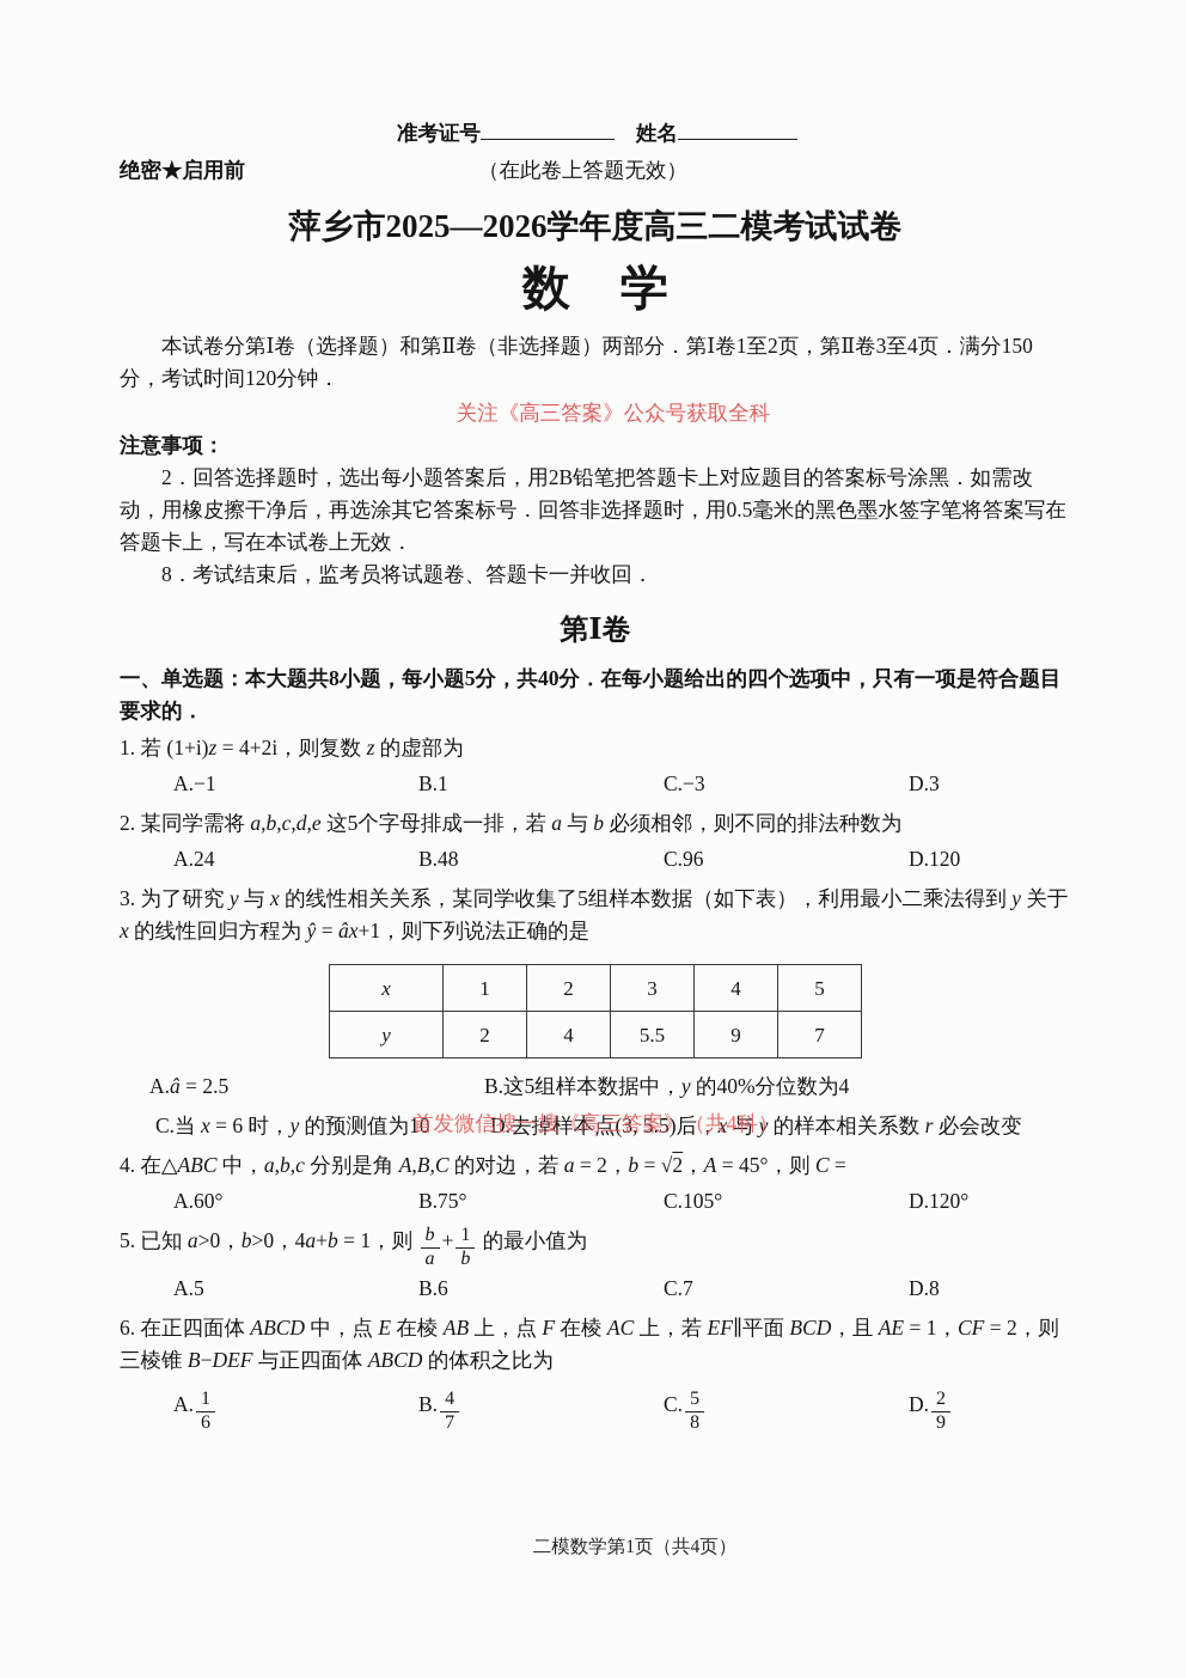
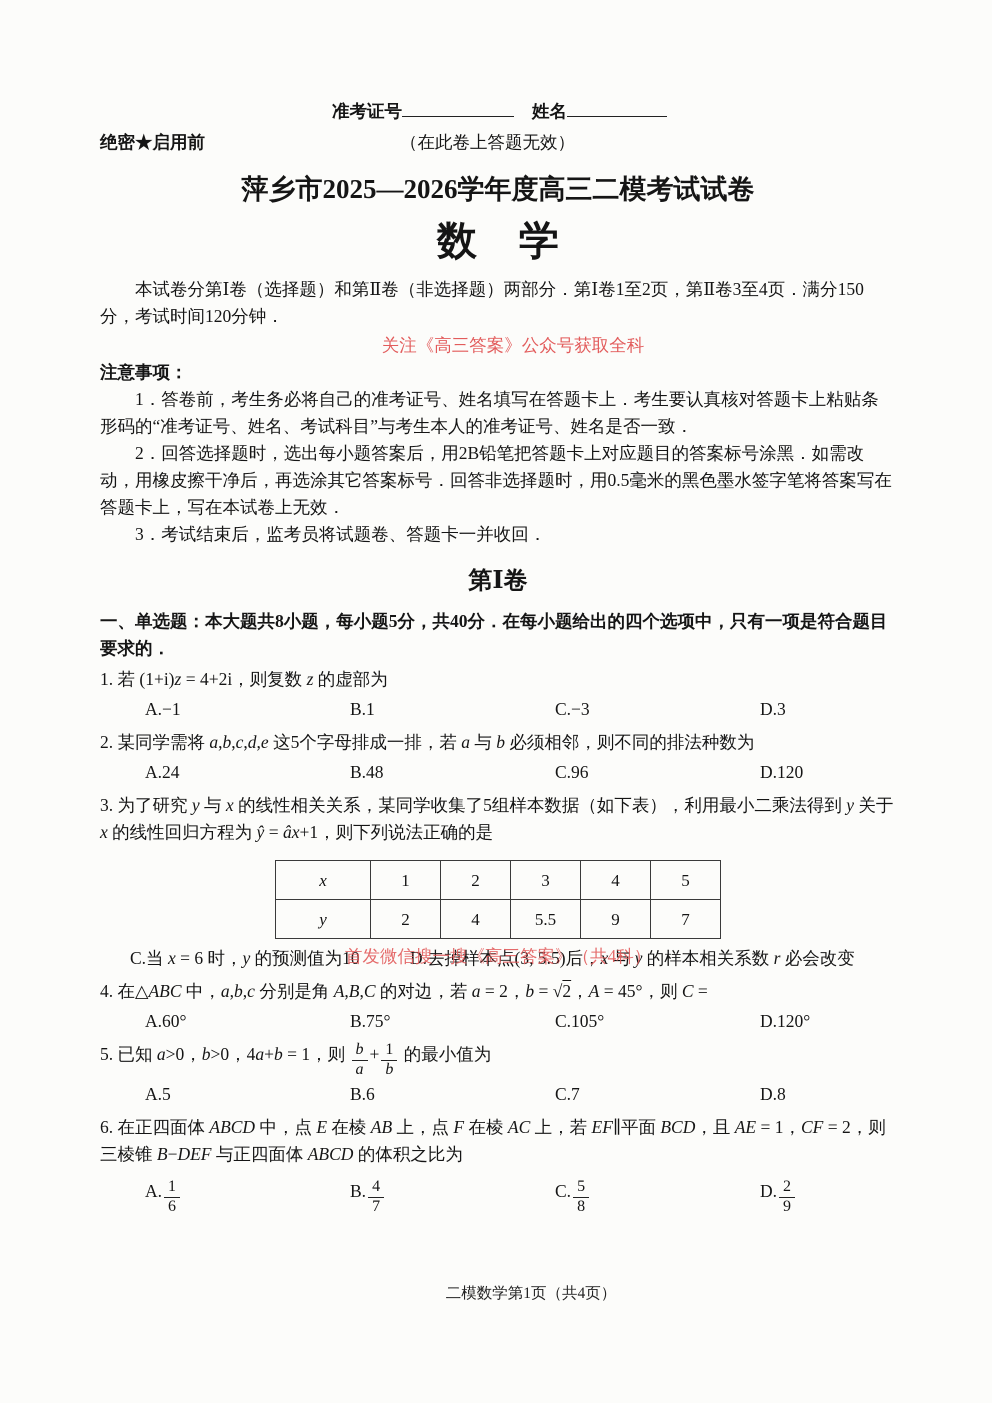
  准考证号 姓名
  绝密★启用前
  （在此卷上答题无效）
  萍乡市2025—2026学年度高三二模考试试卷
  数 学
  本试卷分第Ⅰ卷（选择题）和第Ⅱ卷（非选择题）两部分．第Ⅰ卷1至2页，第Ⅱ卷3至4页．满分150分，考试时间120分钟．
  关注《高三答案》公众号获取全科
  注意事项：
+ 1．答卷前，考生务必将自己的准考证号、姓名填写在答题卡上．考生要认真核对答题卡上粘贴条形码的“准考证号、姓名、考试科目”与考生本人的准考证号、姓名是否一致．
  2．回答选择题时，选出每小题答案后，用2B铅笔把答题卡上对应题目的答案标号涂黑．如需改动，用橡皮擦干净后，再选涂其它答案标号．回答非选择题时，用0.5毫米的黑色墨水签字笔将答案写在答题卡上，写在本试卷上无效．
- 8．考试结束后，监考员将试题卷、答题卡一并收回．
+ 3．考试结束后，监考员将试题卷、答题卡一并收回．
  第Ⅰ卷
  一、单选题：本大题共8小题，每小题5分，共40分．在每小题给出的四个选项中，只有一项是符合题目要求的．
  1. 若 (1+i)z = 4+2i，则复数 z 的虚部为
  A.−1
  B.1
  C.−3
  D.3
  2. 某同学需将 a,b,c,d,e 这5个字母排成一排，若 a 与 b 必须相邻，则不同的排法种数为
  A.24
  B.48
  C.96
  D.120
  3. 为了研究 y 与 x 的线性相关关系，某同学收集了5组样本数据（如下表），利用最小二乘法得到 y 关于 x 的线性回归方程为 ŷ = âx+1，则下列说法正确的是
  x	1	2	3	4	5
  y	2	4	5.5	9	7
- A.â = 2.5
- B.这5组样本数据中，y 的40%分位数为4
  C.当 x = 6 时，y 的预测值为10
  D.去掉样本点(3, 5.5)后，x 与 y 的样本相关系数 r 必会改变
  首发微信搜一搜《高三答案》（共4科）
  4. 在△ABC 中，a,b,c 分别是角 A,B,C 的对边，若 a = 2，b = √2，A = 45°，则 C =
  A.60°
  B.75°
  C.105°
  D.120°
  5. 已知 a>0，b>0，4a+b = 1，则
  b
  a
  +
  1
  b
  的最小值为
  A.5
  B.6
  C.7
  D.8
  6. 在正四面体 ABCD 中，点 E 在棱 AB 上，点 F 在棱 AC 上，若 EF∥平面 BCD，且 AE = 1，CF = 2，则三棱锥 B−DEF 与正四面体 ABCD 的体积之比为
  A.
  1
  6
  B.
  4
  7
  C.
  5
  8
  D.
  2
  9
  二模数学第1页（共4页）
